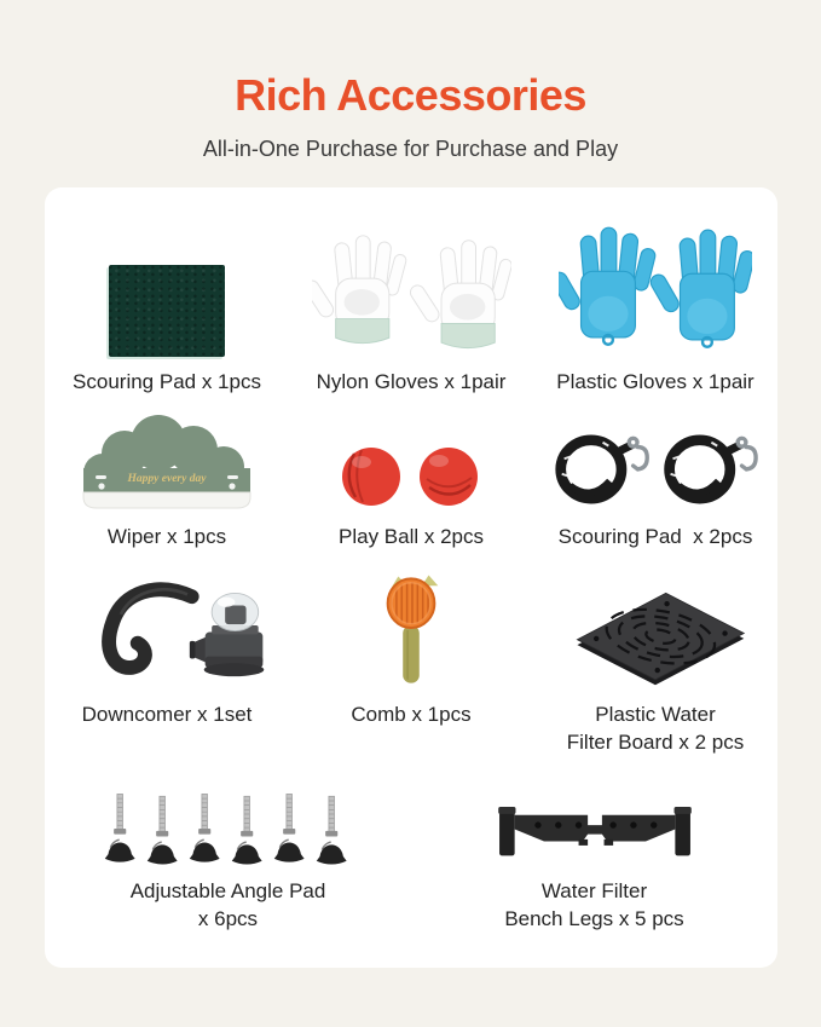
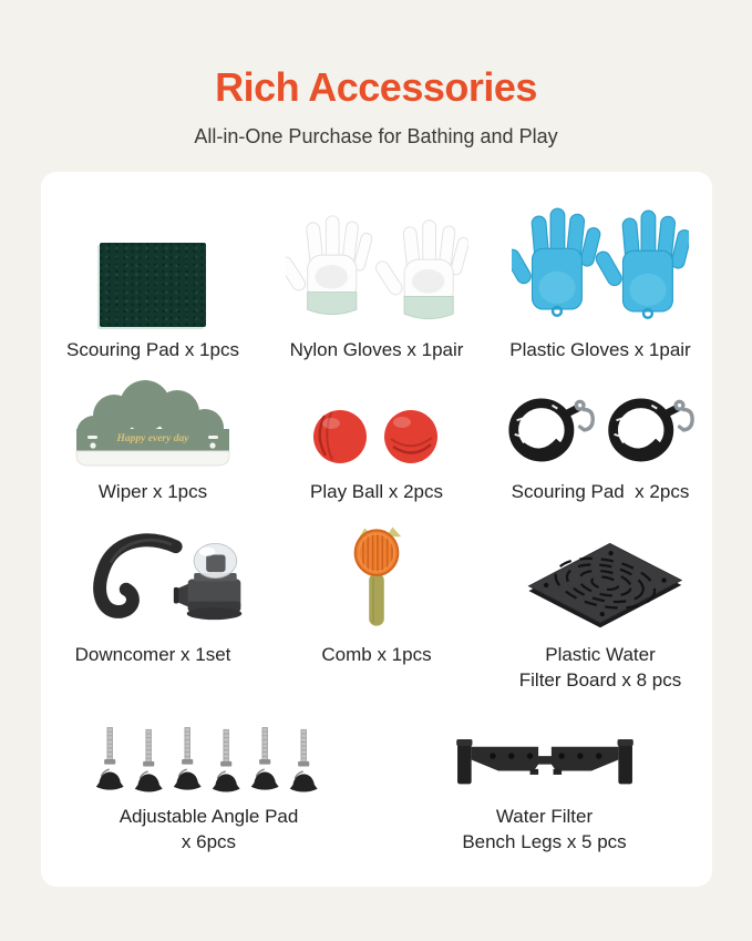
  Rich Accessories
- All-in-One Purchase for Purchase and Play
+ All-in-One Purchase for Bathing and Play
  Scouring Pad x 1pcs
  Nylon Gloves x 1pair
  Plastic Gloves x 1pair
  Happy every day
  Wiper x 1pcs
  Play Ball x 2pcs
  Scouring Pad x 2pcs
  Downcomer x 1set
  Comb x 1pcs
  Plastic Water
- Filter Board x 2 pcs
+ Filter Board x 8 pcs
  Adjustable Angle Pad
  x 6pcs
  Water Filter
  Bench Legs x 5 pcs
